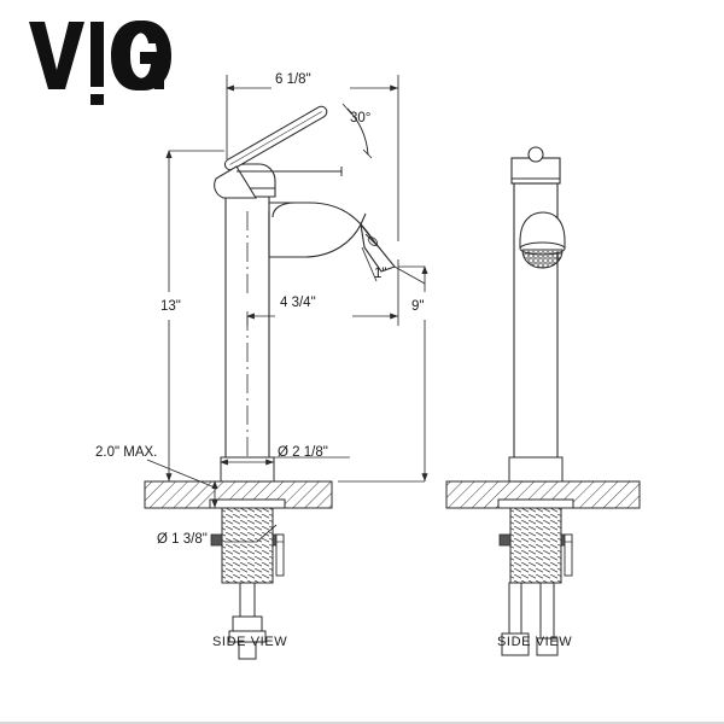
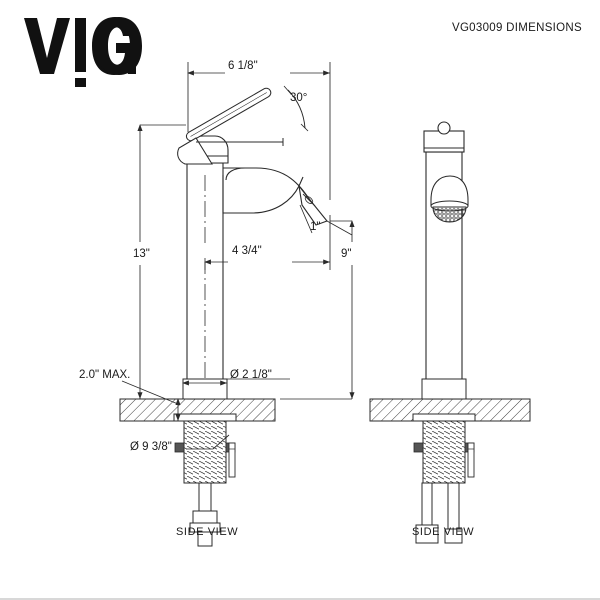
+ VG03009 DIMENSIONS
  6 1/8"
  30°
  1"
  13"
  4 3/4"
  9"
  2.0" MAX.
  Ø 2 1/8"
- Ø 1 3/8"
+ Ø 9 3/8"
  SIDE VIEW
  SIDE VIEW
